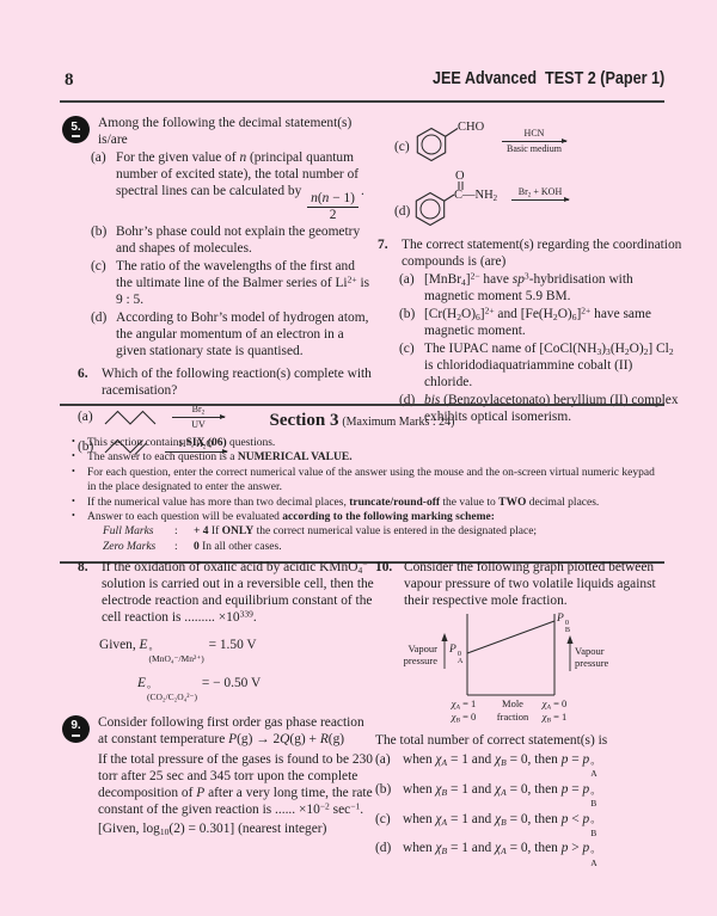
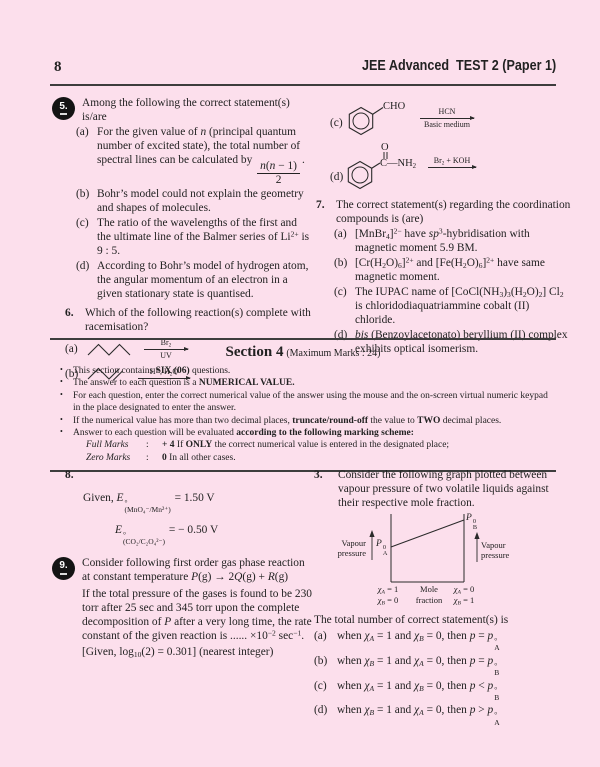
  8
  JEE Advanced TEST 2 (Paper 1)
  5.
- Among the following the decimal statement(s) is/are
+ Among the following the correct statement(s) is/are
  (a)
  For the given value of n (principal quantum number of excited state), the total number of spectral lines can be calculated by
  n(n − 1)
  2
  .
  (b)
- Bohr’s phase could not explain the geometry and shapes of molecules.
+ Bohr’s model could not explain the geometry and shapes of molecules.
  (c)
  The ratio of the wavelengths of the first and the ultimate line of the Balmer series of Li2+ is 9 : 5.
  (d)
  According to Bohr’s model of hydrogen atom, the angular momentum of an electron in a given stationary state is quantised.
  6.
  Which of the following reaction(s) complete with racemisation?
  (a)
  UV
  (b)
  (c)
  CHO
  HCN
  Basic medium
  (d)
  O
  C—NH
  Br + KOH
  7.
  The correct statement(s) regarding the coordination compounds is (are)
  (a)
  [MnBr4]2− have sp3-hybridisation with magnetic moment 5.9 BM.
  (b)
  [Cr(H2O)6]2+ and [Fe(H2O)6]2+ have same magnetic moment.
  (c)
  The IUPAC name of [CoCl(NH3)3(H2O)2] Cl2 is chloridodiaquatriammine cobalt (II) chloride.
  (d)
  bis (Benzoylacetonato) beryllium (II) complex exhibits optical isomerism.
- Section 3 (Maximum Marks : 24)
+ Section 4 (Maximum Marks : 24)
  This section contains SIX (06) questions.
  The answer to each question is a NUMERICAL VALUE.
  For each question, enter the correct numerical value of the answer using the mouse and the on-screen virtual numeric keypad in the place designated to enter the answer.
  If the numerical value has more than two decimal places, truncate/round-off the value to TWO decimal places.
  Answer to each question will be evaluated according to the following marking scheme:
  Full Marks
  :
  + 4 If ONLY the correct numerical value is entered in the designated place;
  Zero Marks
  :
  0 In all other cases.
  8.
- If the oxidation of oxalic acid by acidic KMnO4− solution is carried out in a reversible cell, then the electrode reaction and equilibrium constant of the cell reaction is ......... ×10339.
  Given, E
  °
  (MnO₄⁻/Mn²⁺)
  = 1.50 V
  E
  °
  (CO₂/C₂O₄²⁻)
  = − 0.50 V
  9.
  Consider following first order gas phase reaction at constant temperature P(g) → 2Q(g) + R(g)
  If the total pressure of the gases is found to be 230 torr after 25 sec and 345 torr upon the complete decomposition of P after a very long time, the rate constant of the given reaction is ...... ×10−2 sec−1.
  [Given, log10(2) = 0.301] (nearest integer)
- 10.
+ 3.
  Consider the following graph plotted between vapour pressure of two volatile liquids against their respective mole fraction.
  Vapour
  pressure
  P
  P
  Vapour
  pressure
  χ = 1
  χ = 0
  Mole
  fraction
  χ = 0
  χ = 1
  The total number of correct statement(s) is
  (a)
  when χA = 1 and χB = 0, then p = p
  °
  A
  (b)
  when χB = 1 and χA = 0, then p = p
  °
  B
  (c)
  when χA = 1 and χB = 0, then p < p
  °
  B
  (d)
  when χB = 1 and χA = 0, then p > p
  °
  A
